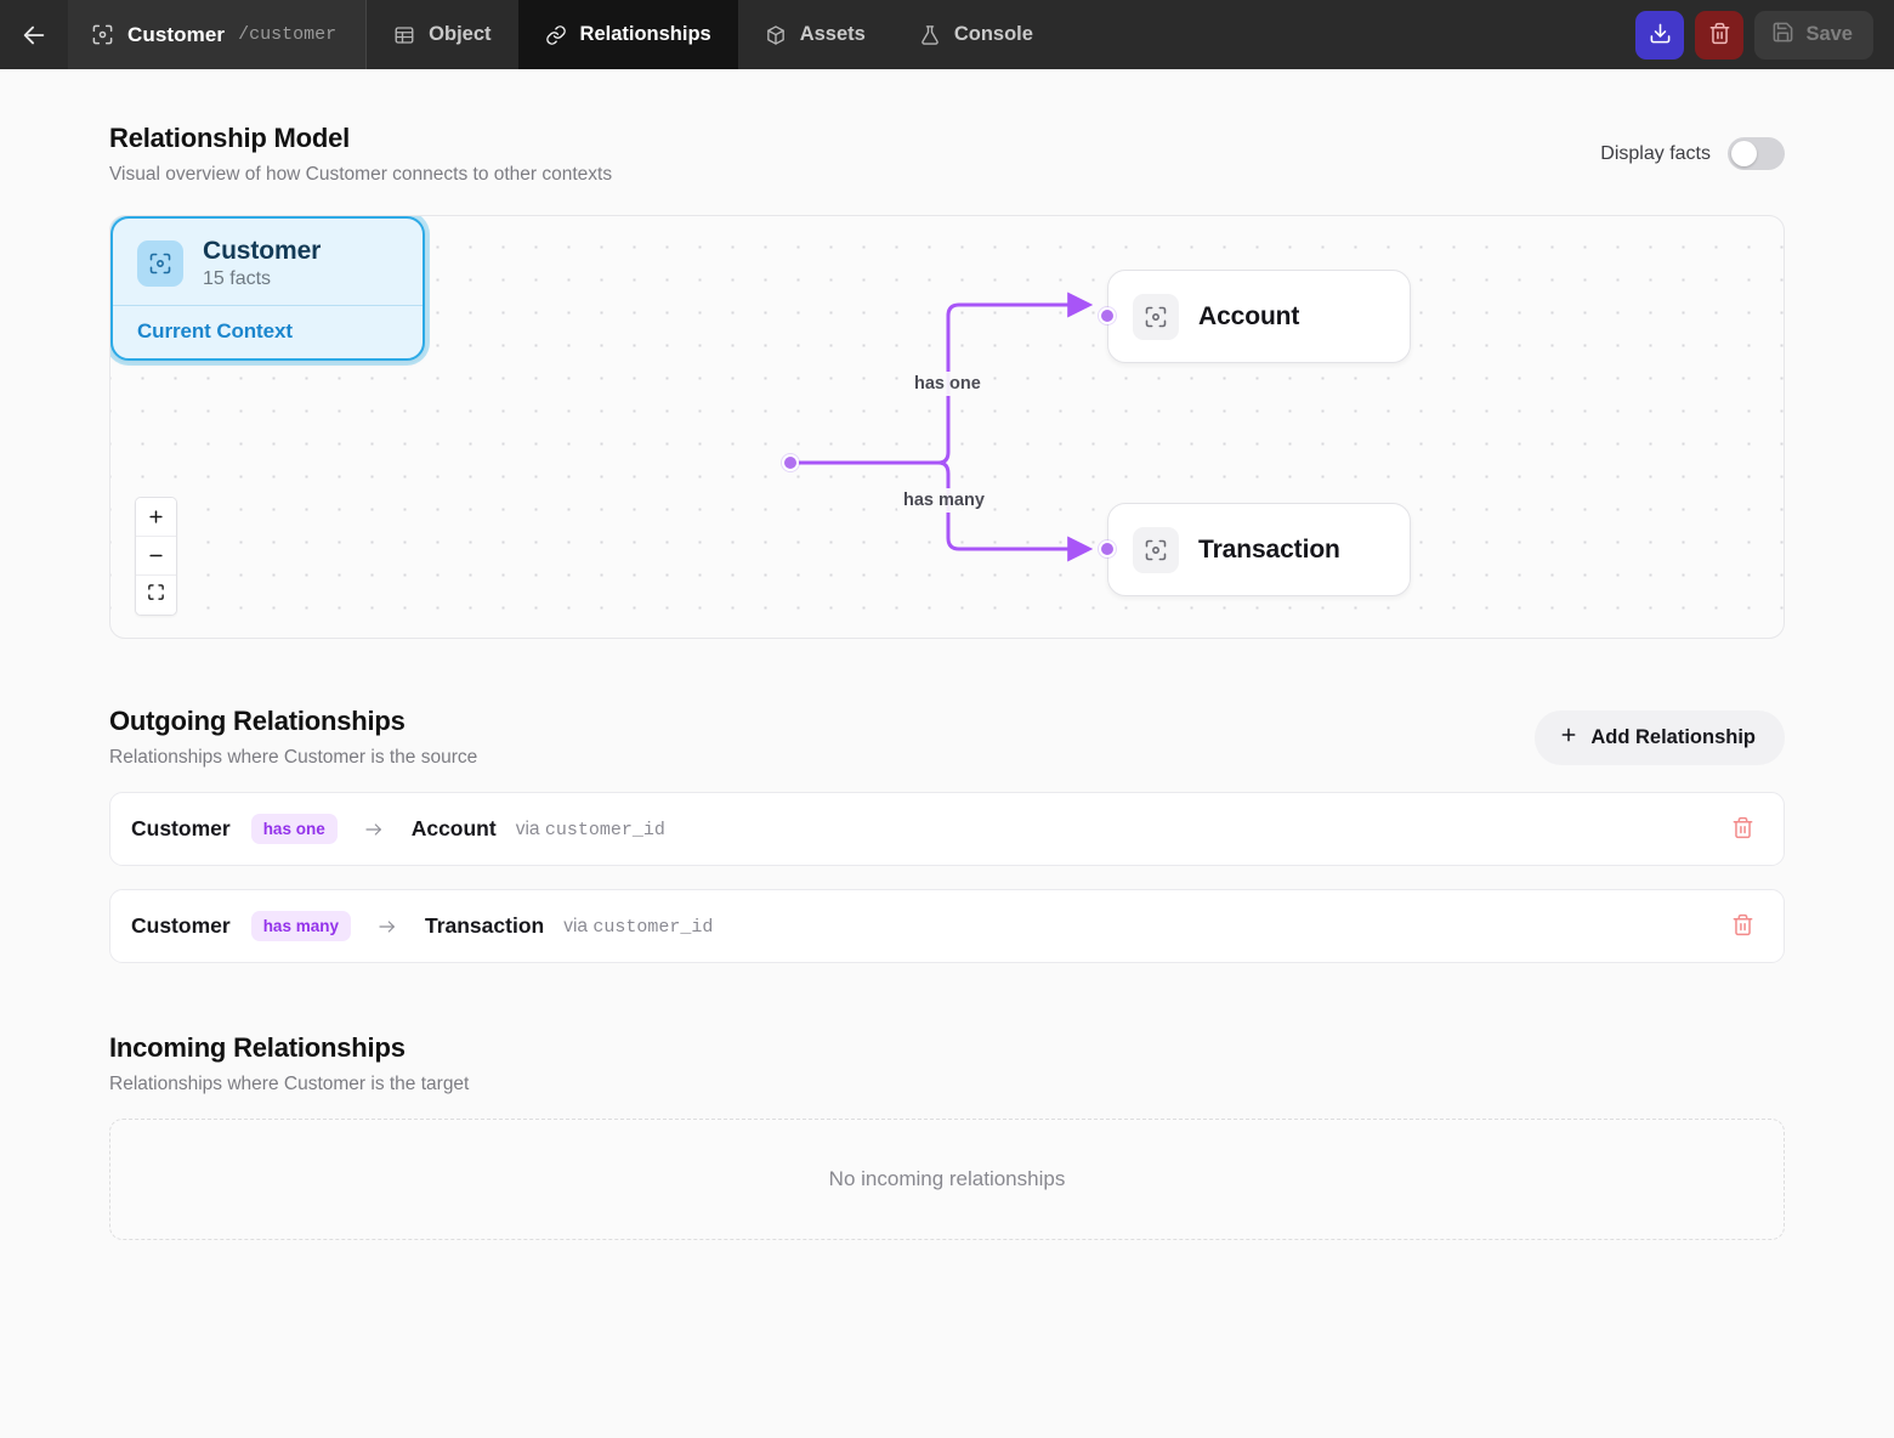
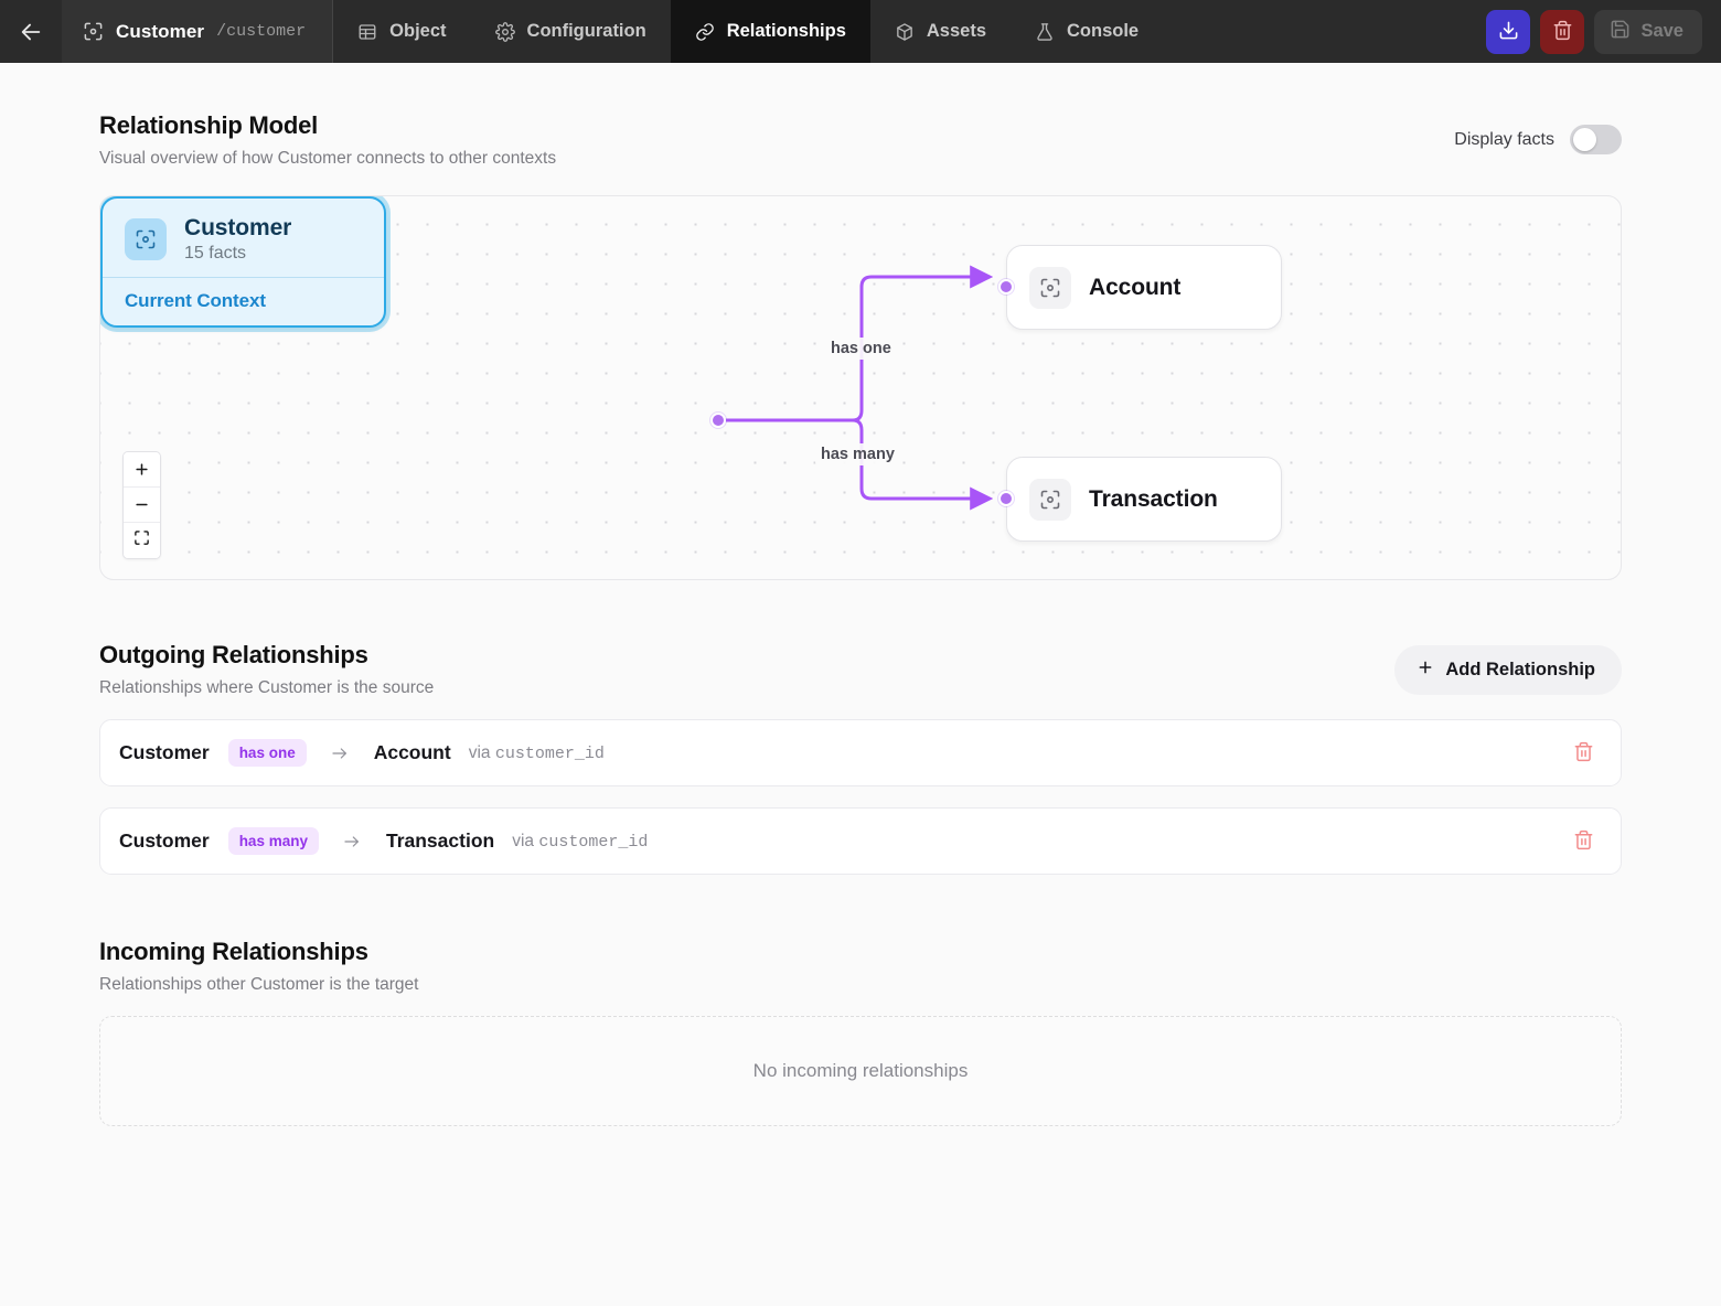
  Customer
  /customer
  Object
+ Configuration
  Relationships
  Assets
  Console
  Save
  Relationship Model
  Visual overview of how Customer connects to other contexts
  Display facts
  has one
  has many
  Account
  Transaction
  Customer
  15 facts
  Current Context
  Outgoing Relationships
  Relationships where Customer is the source
  Add Relationship
  Customer
  has one
  Account
  via customer_id
  Customer
  has many
  Transaction
  via customer_id
  Incoming Relationships
- Relationships where Customer is the target
+ Relationships other Customer is the target
  No incoming relationships
